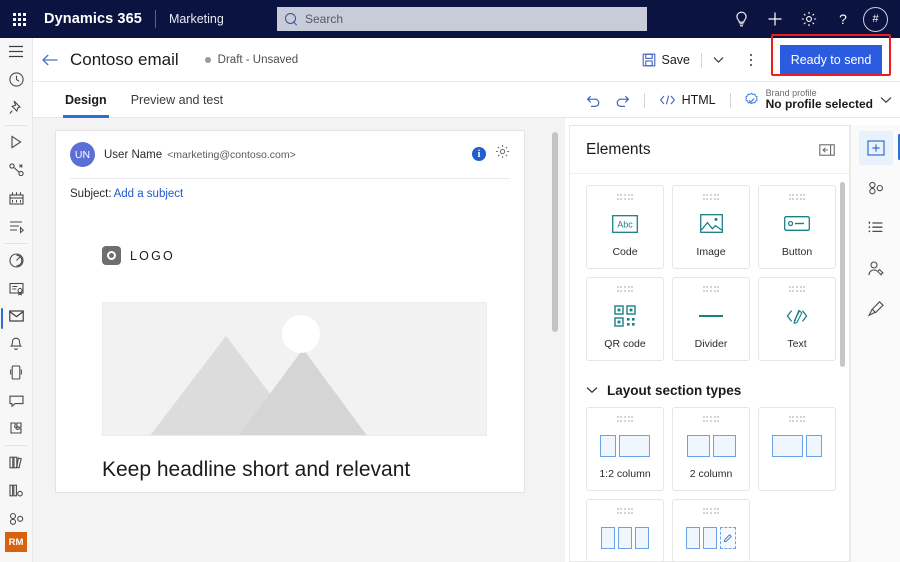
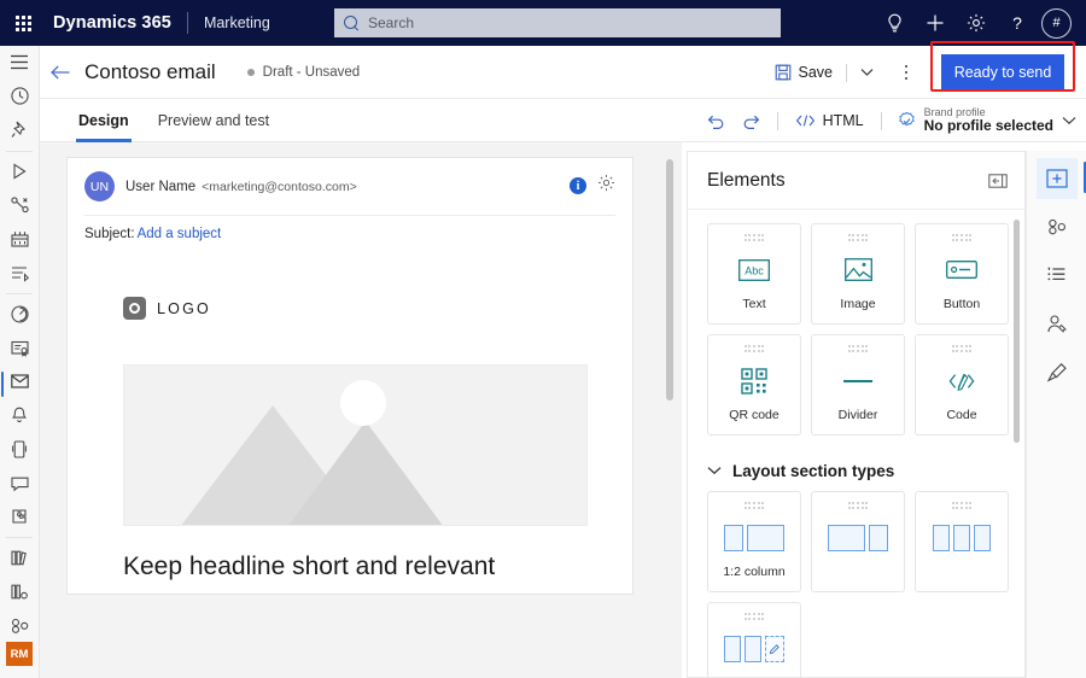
  Dynamics 365
  Marketing
  Search
  ?
  #
  RM
  Contoso email
  Draft - Unsaved
  Save
  Ready to send
  Design
  Preview and test
  HTML
  Brand profile
  No profile selected
  UN
  User Name
  <marketing@contoso.com>
  i
  Subject: Add a subject
  LOGO
  Keep headline short and relevant
  Elements
  Abc
- Code
+ Text
  Image
  Button
  QR code
  Divider
- Text
+ Code
  Layout section types
  1:2 column
- 2 column
